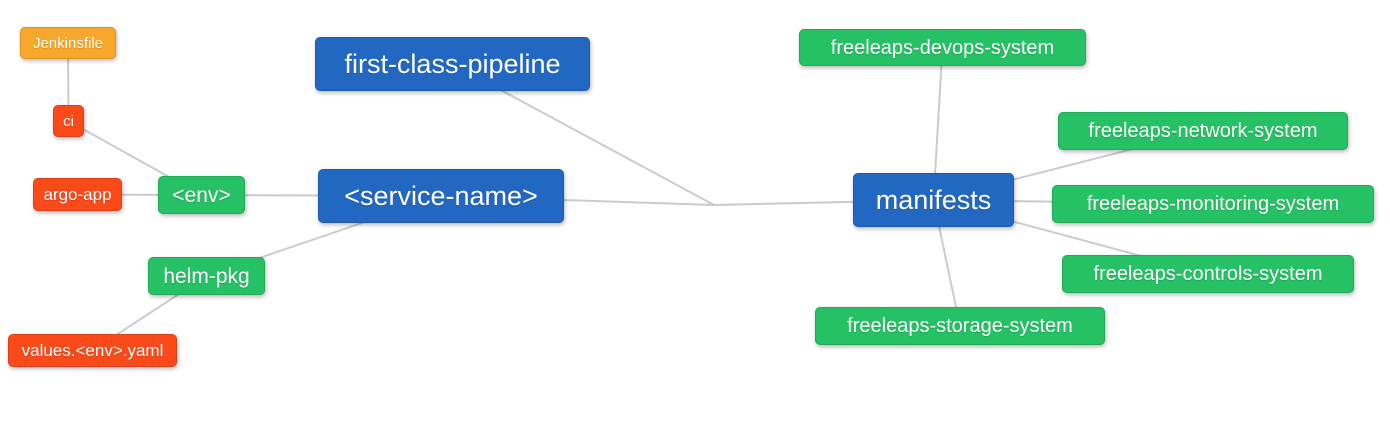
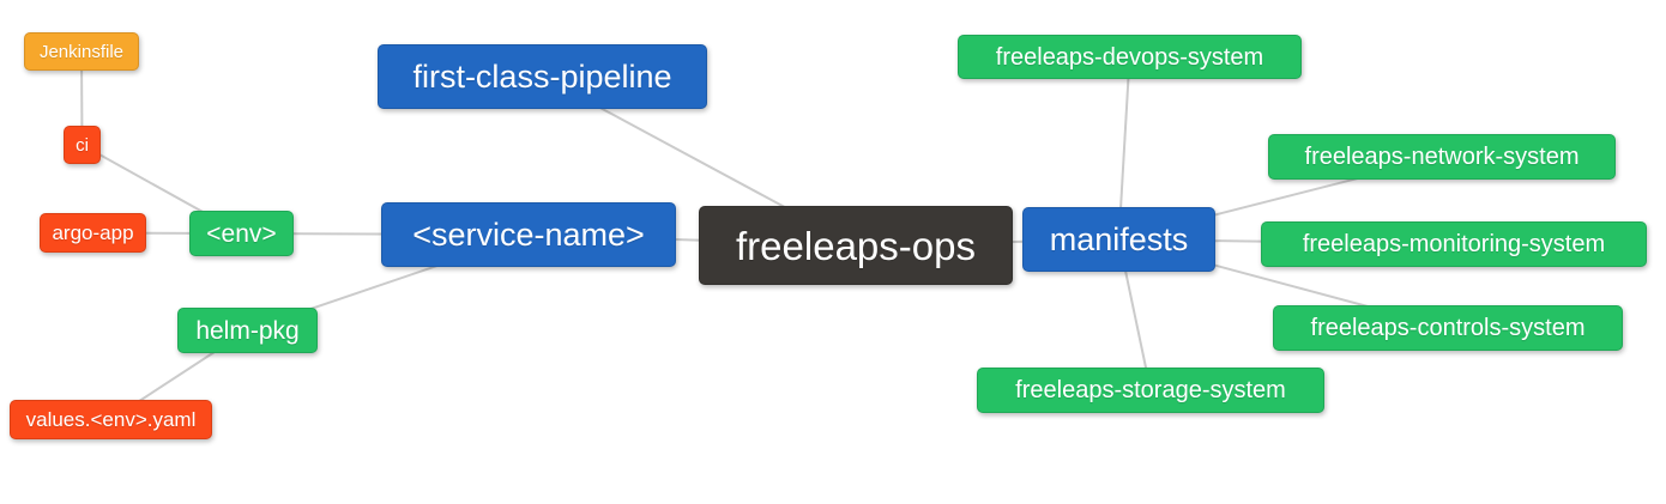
  Jenkinsfile
  ci
  argo-app
  <env>
  helm-pkg
  values.<env>.yaml
  first-class-pipeline
  <service-name>
+ freeleaps-ops
  manifests
  freeleaps-devops-system
  freeleaps-network-system
  freeleaps-monitoring-system
  freeleaps-controls-system
  freeleaps-storage-system
